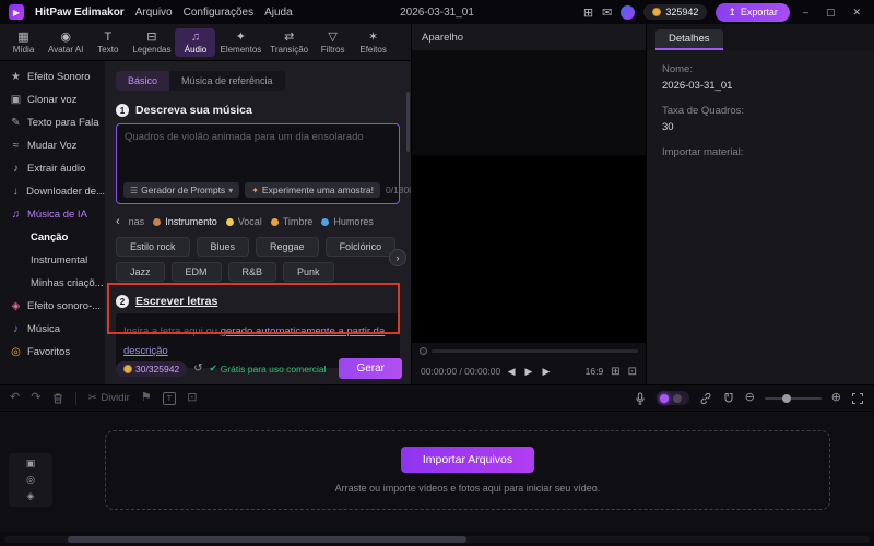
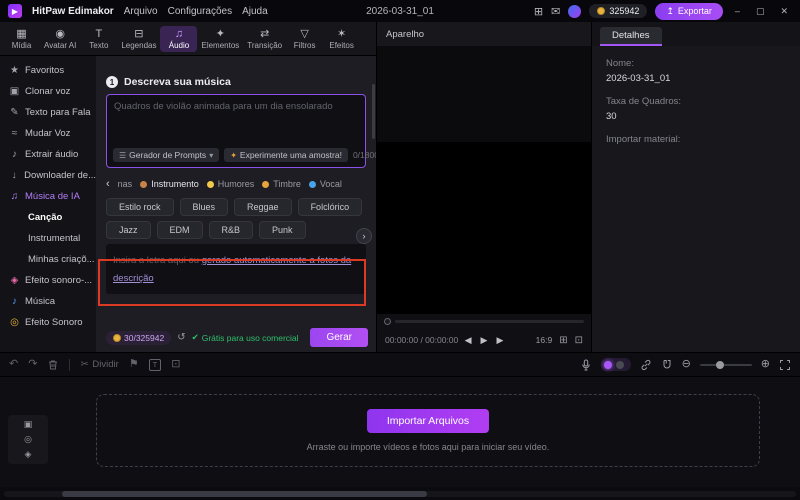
  ▶
  HitPaw Edimakor
  Arquivo
  Configurações
  Ajuda
  2026-03-31_01
  ⊞
  ✉
  325942
  ↥
  Exportar
  –
  ▢
  ✕
  ▦
  Mídia
  ◉
  Avatar AI
  T
  Texto
  ⊟
  Legendas
  ♫
  Áudio
  ✦
  Elementos
  ⇄
  Transição
  ▽
  Filtros
  ✶
  Efeitos
  ★
- Efeito Sonoro
+ Favoritos
  ▣
  Clonar voz
  ✎
  Texto para Fala
  ≈
  Mudar Voz
  ♪
  Extrair áudio
  ↓
  Downloader de...
  ♫
  Música de IA
  Canção
  Instrumental
  Minhas criaçõ...
  ◈
  Efeito sonoro-...
  ♪
  Música
  ◎
- Favoritos
+ Efeito Sonoro
- Básico
- Música de referência
  1
  Descreva sua música
  Quadros de violão animada para um dia ensolarado
  ☰
  Gerador de Prompts
  ▾
  ✦
  Experimente uma amostra!
  0/180
  ‹
  nas
  Instrumento
- Vocal
+ Humores
  Timbre
- Humores
+ Vocal
  Estilo rock
  Blues
  Reggae
  Folclórico
  Jazz
  EDM
  R&B
  Punk
  ›
- 2
- Escrever letras
- Insira a letra aqui ou gerado automaticamente a partir da descrição
+ Insira a letra aqui ou gerado automaticamente a fotos da descrição
  30/325942
  ↺
  ✔
  Grátis para uso comercial
  Gerar
  Aparelho
  00:00:00 / 00:00:00
  ◀
  ▶
  ▶
  16:9
  ⊞
  ⊡
  Detalhes
  Nome:
  2026-03-31_01
  Taxa de Quadros:
  30
  Importar material:
  ↶
  ↷
  ✂
  Dividir
  ⚑
  T
  ⊡
  ⊖
  ⊕
  ▣
  ◎
  ◈
  Importar Arquivos
  Arraste ou importe vídeos e fotos aqui para iniciar seu vídeo.
